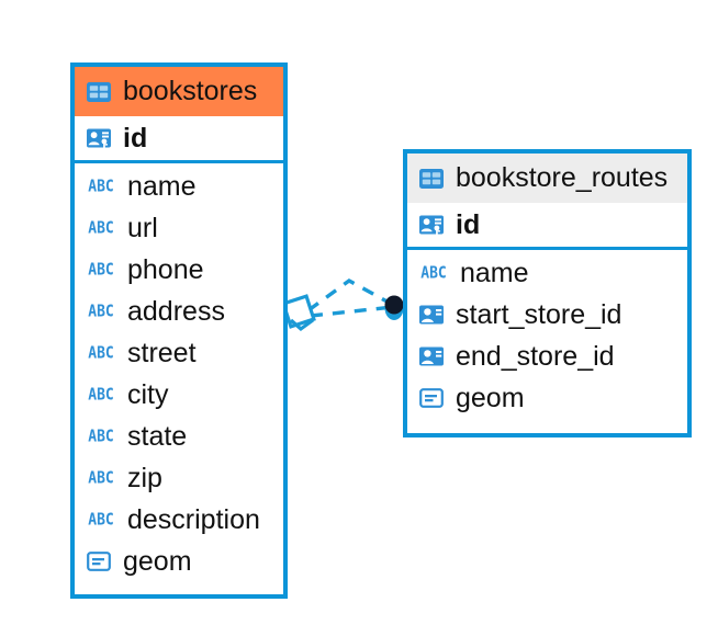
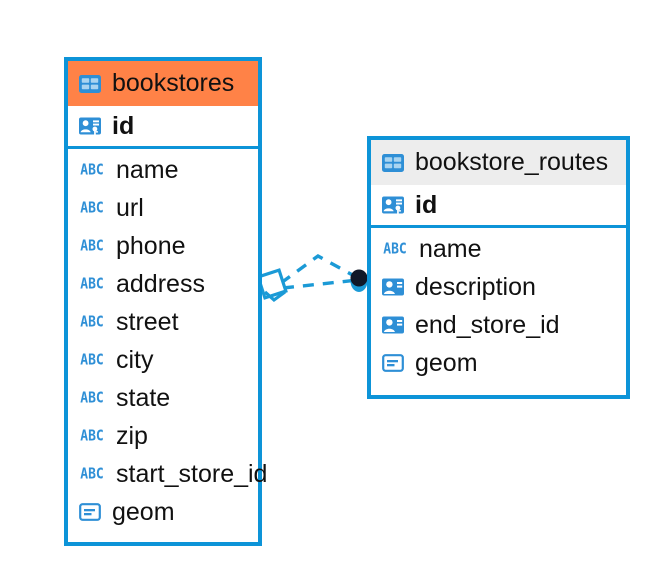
  bookstores
  id
  ABC
  name
  ABC
  url
  ABC
  phone
  ABC
  address
  ABC
  street
  ABC
  city
  ABC
  state
  ABC
  zip
  ABC
- description
+ start_store_id
  geom
  bookstore_routes
  id
  ABC
  name
- start_store_id
+ description
  end_store_id
  geom
